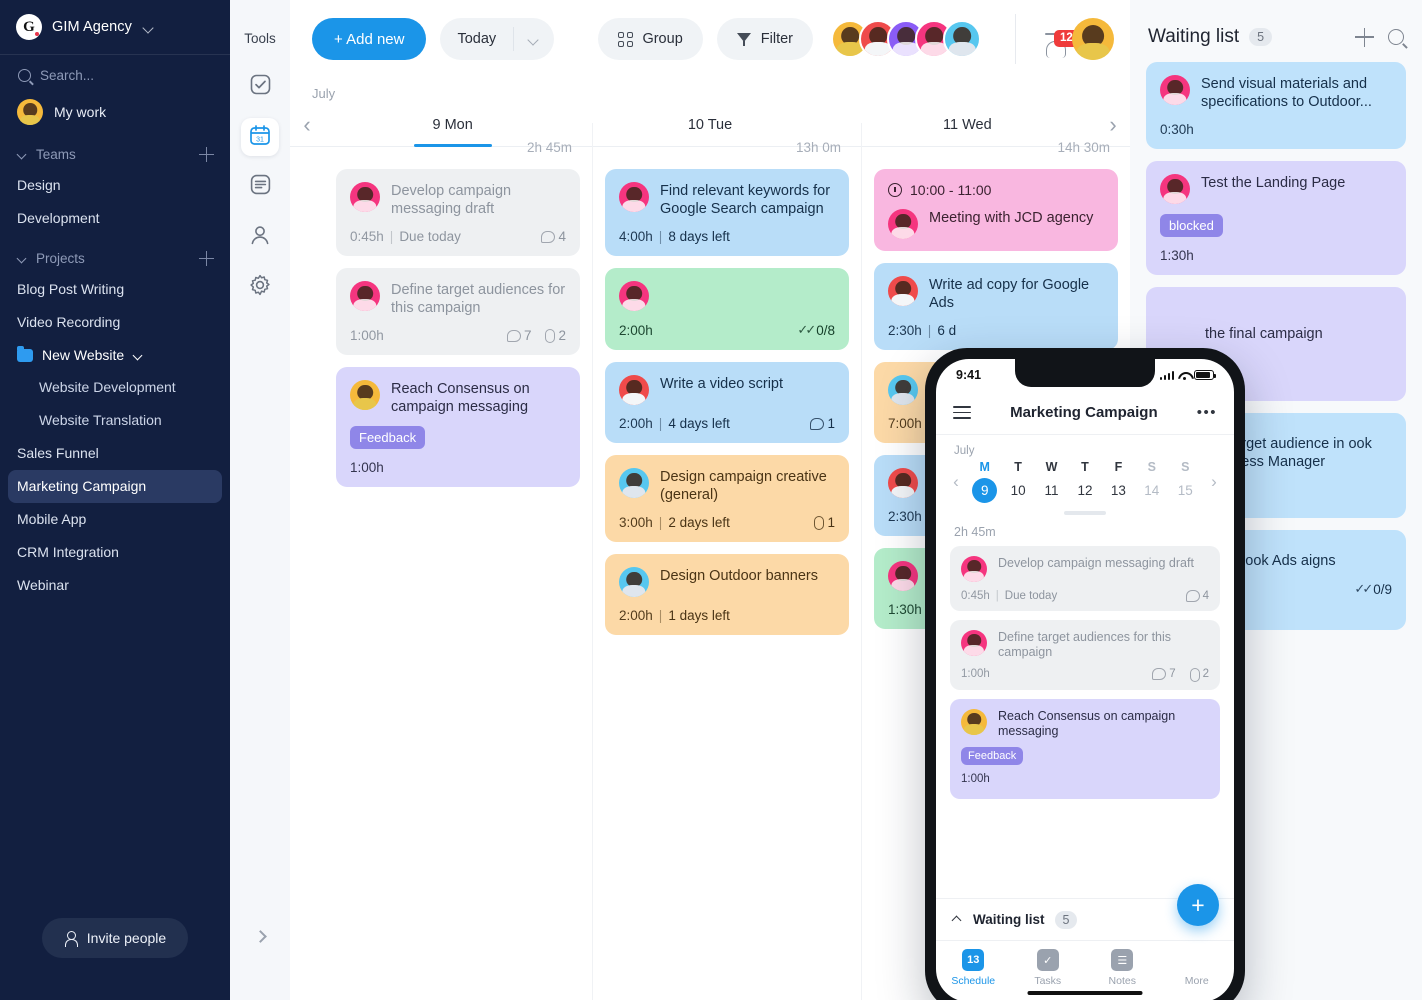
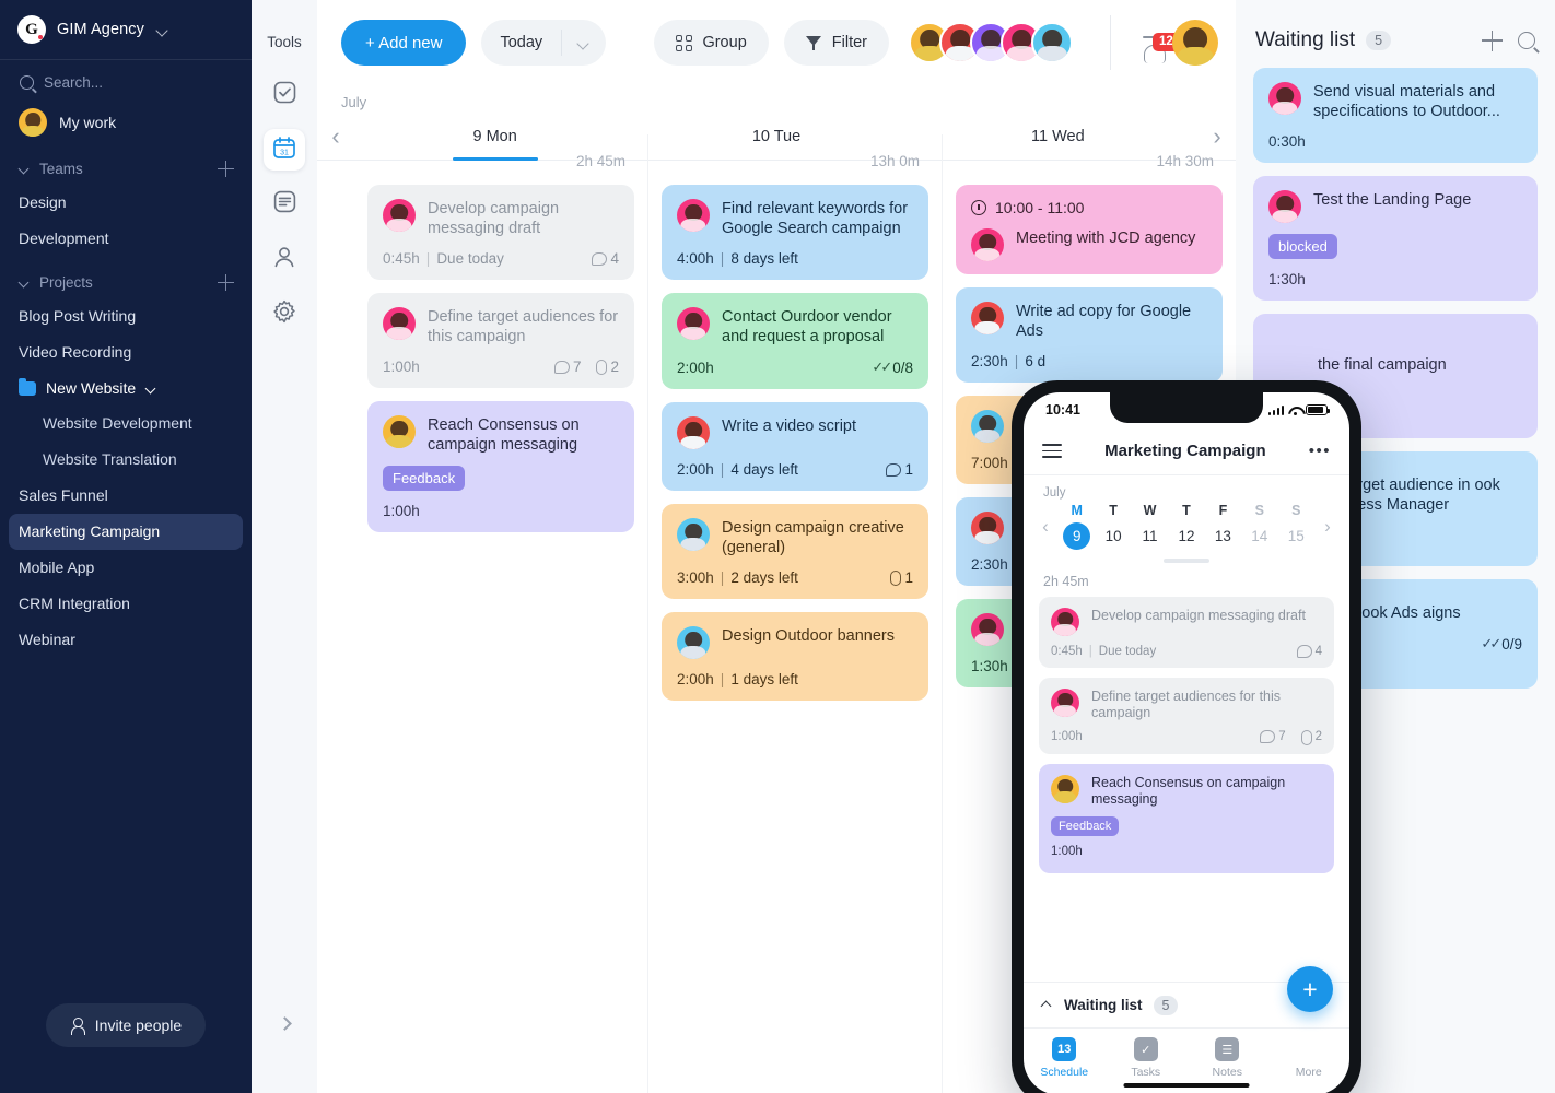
  G
  GIM Agency
  Search...
  My work
  Teams
  Design
  Development
  Projects
  Blog Post Writing
  Video Recording
  New Website
  Website Development
  Website Translation
  Sales Funnel
  Marketing Campaign
  Mobile App
  CRM Integration
  Webinar
  Invite people
  Tools
  + Add new
  Today
  Group
  Filter
  12
  July
  ‹
  9 Mon
  10 Tue
  11 Wed
  ›
  2h 45m
  Develop campaign messaging draft
  0:45h
  |
  Due today
  4
  Define target audiences for this campaign
  1:00h
  7
  2
  Reach Consensus on campaign messaging
  Feedback
  1:00h
  13h 0m
  Find relevant keywords for Google Search campaign
  4:00h
  |
  8 days left
+ Contact Ourdoor vendor and request a proposal
  2:00h
  ✓✓
  0/8
  Write a video script
  2:00h
  |
  4 days left
  1
  Design campaign creative (general)
  3:00h
  |
  2 days left
  1
  Design Outdoor banners
  2:00h
  |
  1 days left
  14h 30m
  10:00 - 11:00
  Meeting with JCD agency
  Write ad copy for Google Ads
  2:30h
  |
  6 d
  7:00h
  2:30h
  1:30h
  Waiting list
  5
  Send visual materials and specifications to Outdoor...
  0:30h
  Test the Landing Page
  blocked
  1:30h
  the final campaign
  get audience in ook ess Manager
  ✓✓
  0/9
- 9:41
+ 10:41
  Marketing Campaign
  •••
  July
  ‹
  M
  9
  T
  10
  W
  11
  T
  12
  F
  13
  S
  14
  S
  15
  ›
  2h 45m
  Develop campaign messaging draft
  0:45h
  |
  Due today
  4
  Define target audiences for this campaign
  1:00h
  7
  2
  Reach Consensus on campaign messaging
  Feedback
  1:00h
  Waiting list
  5
  +
  13
  Schedule
  ✓
  Tasks
  ☰
  Notes
  More
